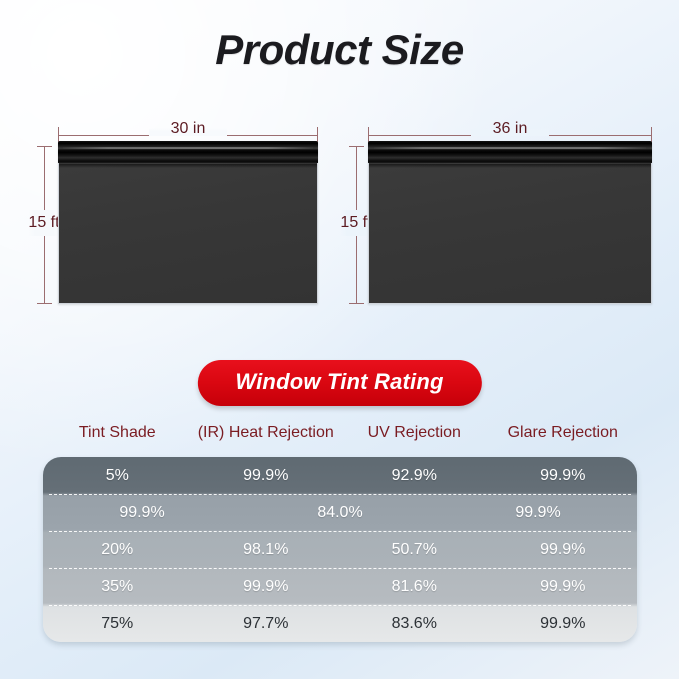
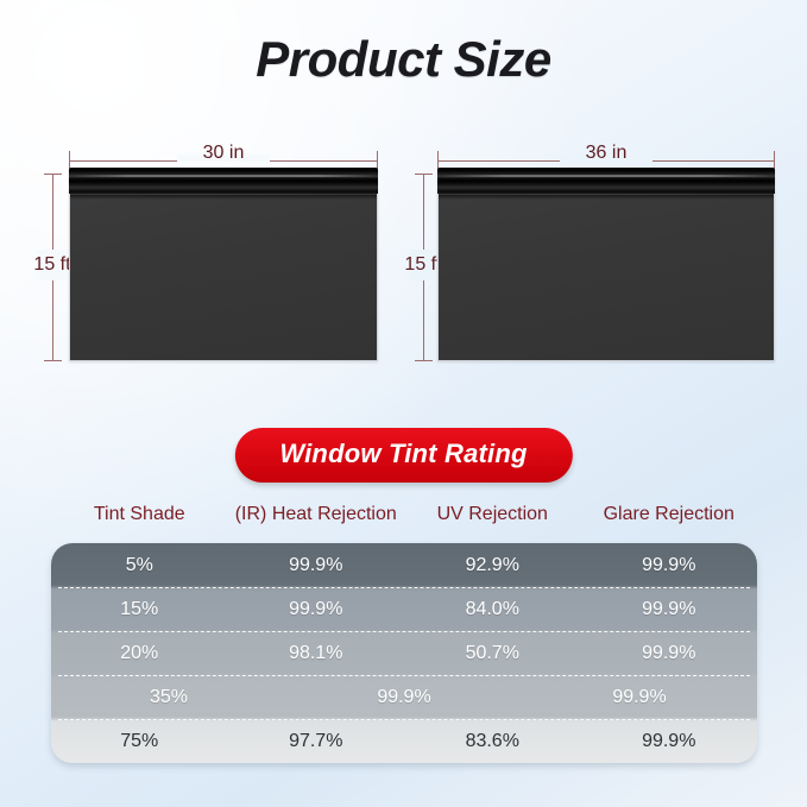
  Product Size
  30 in
  15 f
  36 in
  15 f
  Window Tint Rating
  Tint Shade
  (IR) Heat Rejection
  UV Rejection
  Glare Rejection
  5%
  99.9%
  92.9%
  99.9%
+ 15%
  99.9%
  84.0%
  99.9%
  20%
  98.1%
  50.7%
  99.9%
  35%
  99.9%
- 81.6%
  99.9%
  75%
  97.7%
  83.6%
  99.9%
